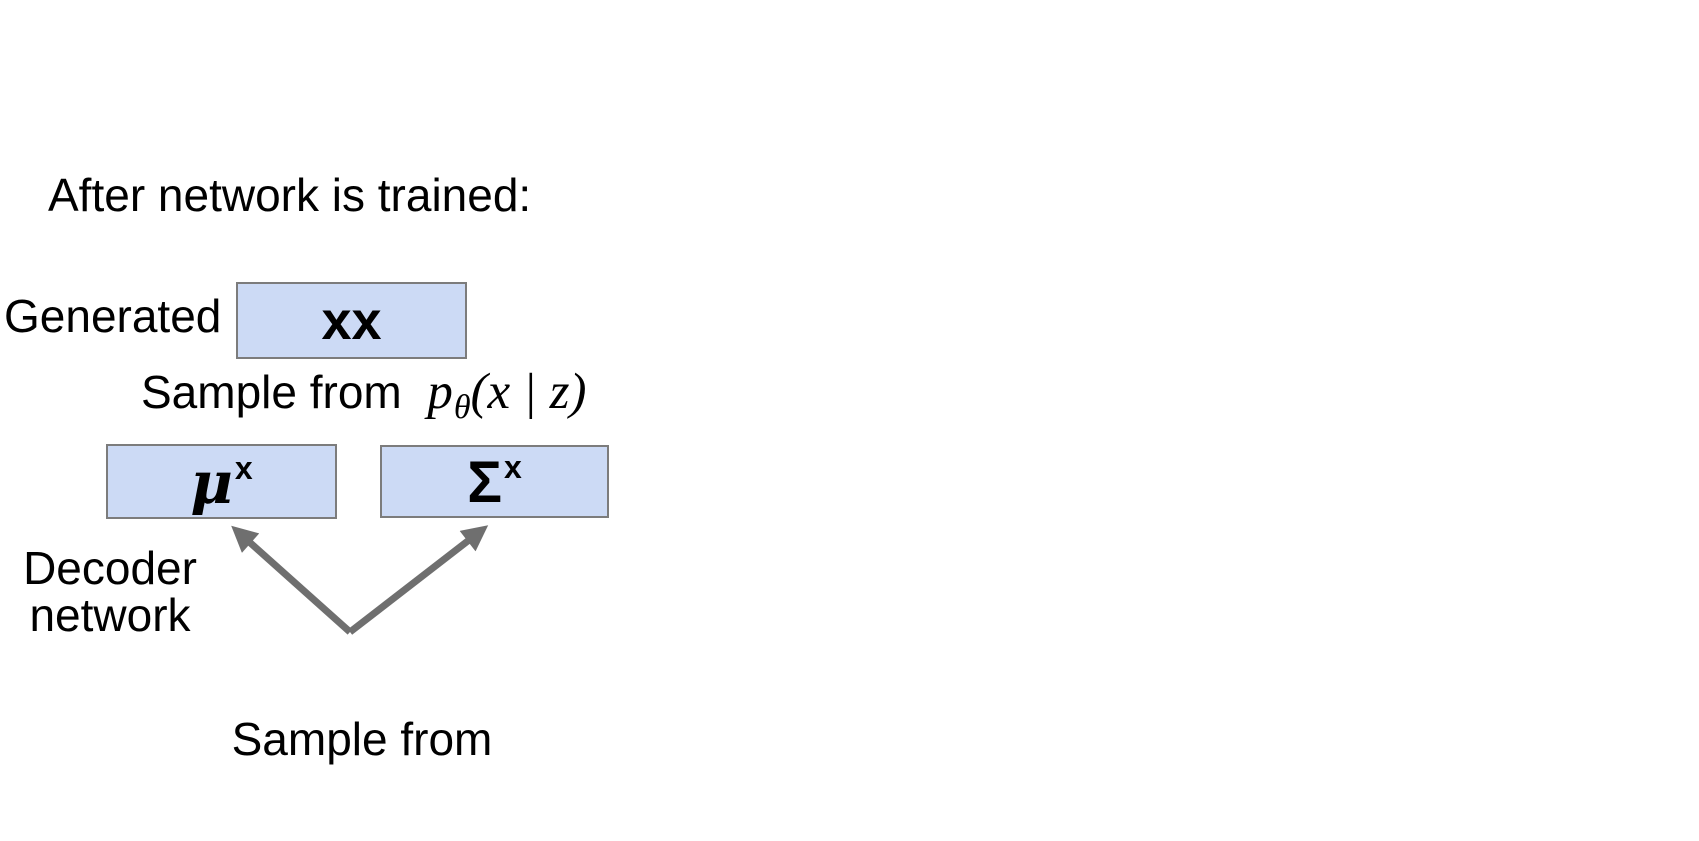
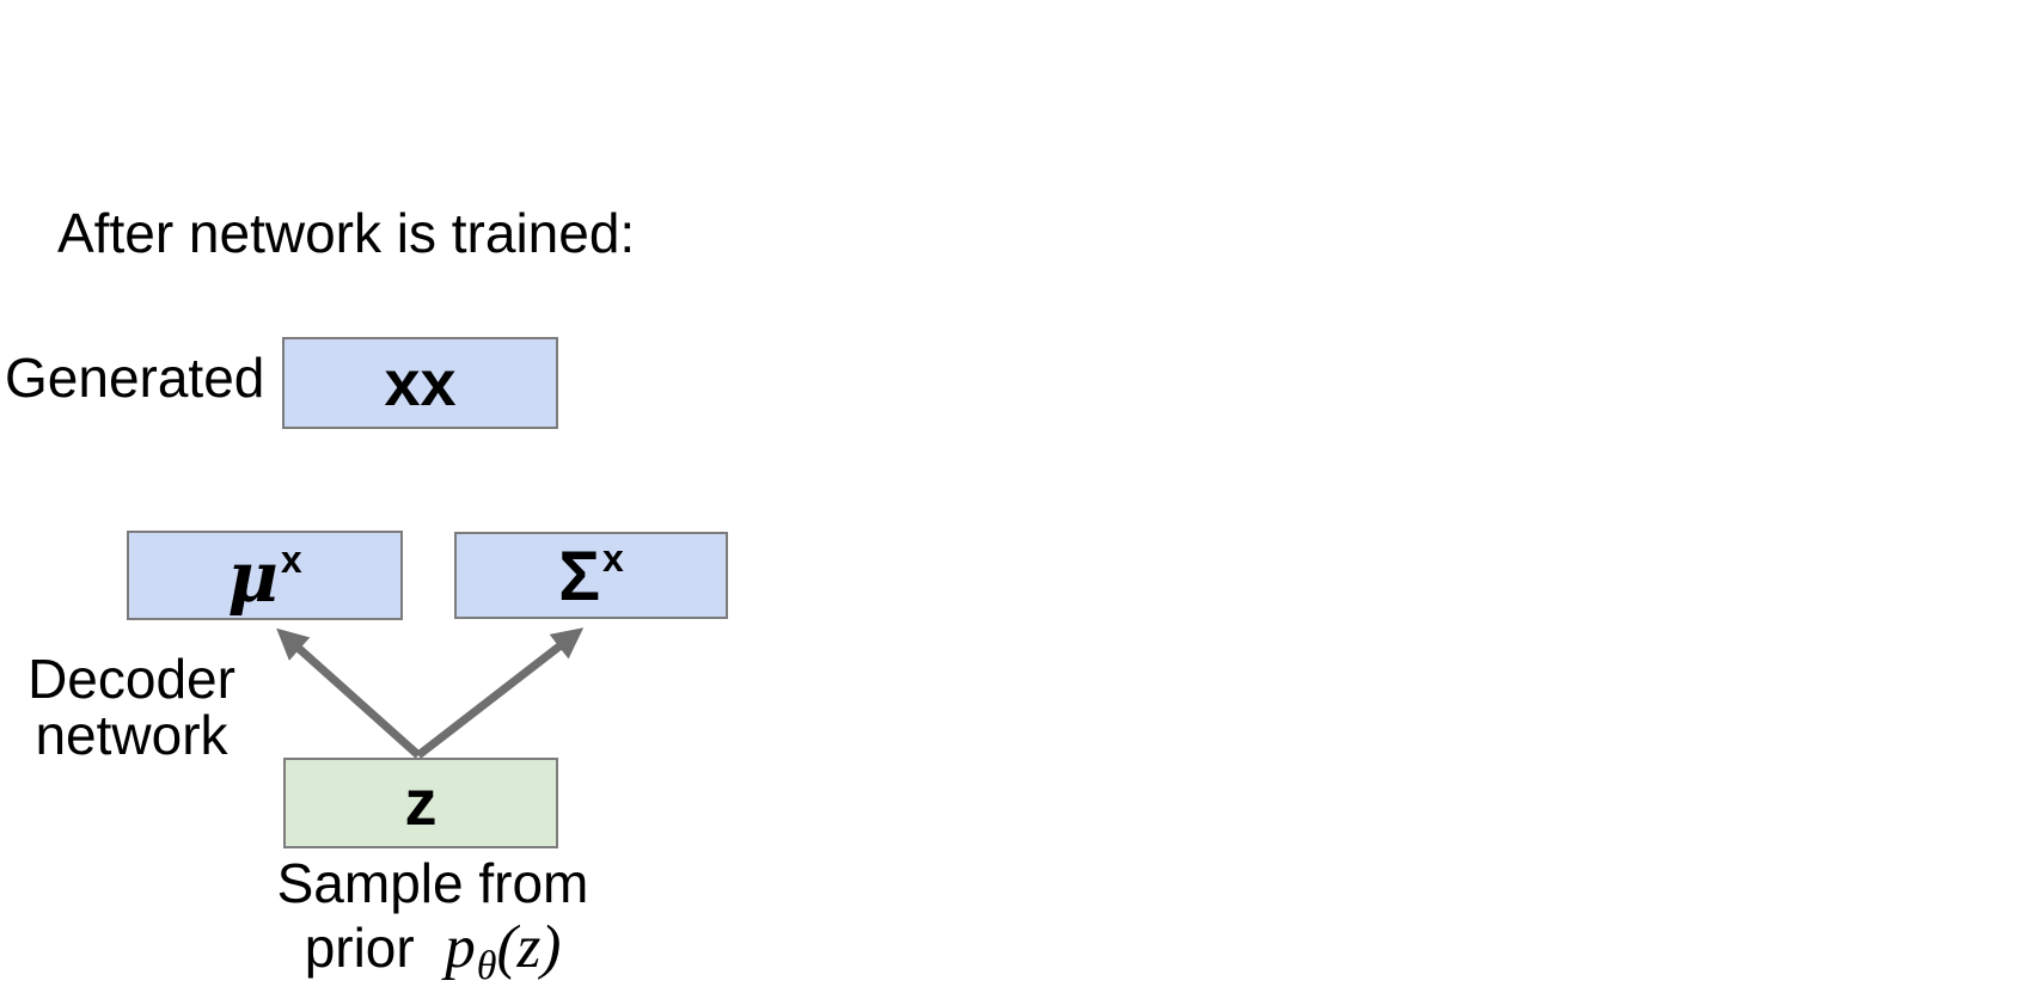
  After network is trained:
  Generated
  xx
- Sample from pθ(x | z)
  μx
  Σx
  Decoder
  network
+ z
  Sample from
+ prior pθ(z)
